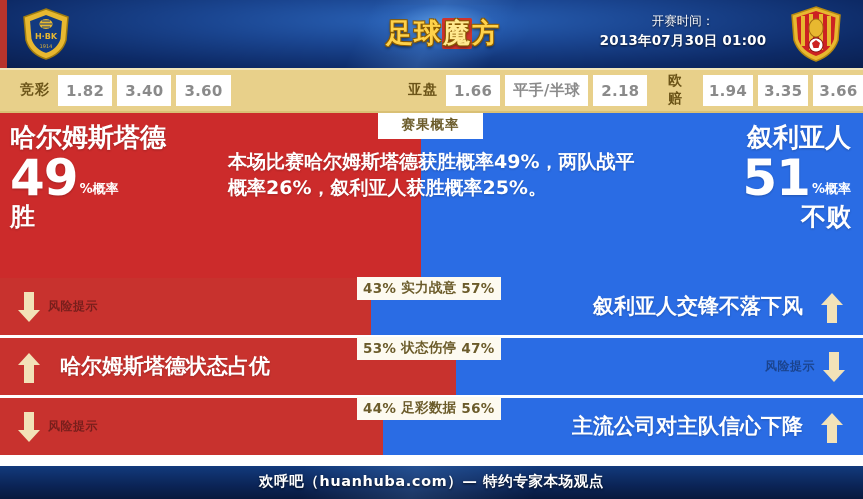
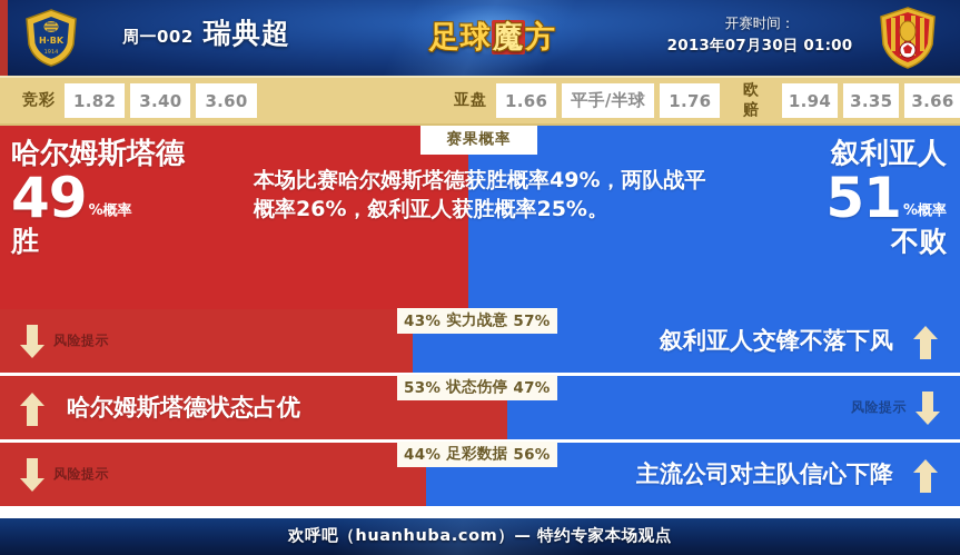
  H·BK
+ 周一002
+ 瑞典超
  足球魔方
  开赛时间：
  2013年07月30日 01:00
  竞彩
  1.82
  3.40
  3.60
  亚盘
  1.66
  平手/半球
- 2.18
+ 1.76
  欧赔
  1.94
  3.35
  3.66
  哈尔姆斯塔德
  49
  %概率
  胜
  赛果概率
  本场比赛哈尔姆斯塔德获胜概率49%，两队战平概率26%，叙利亚人获胜概率25%。
  叙利亚人
  51
  %概率
  不败
  43%
  实力战意
  57%
  风险提示
  叙利亚人交锋不落下风
  53%
  状态伤停
  47%
  哈尔姆斯塔德状态占优
  风险提示
  44%
  足彩数据
  56%
  风险提示
  主流公司对主队信心下降
  欢呼吧（huanhuba.com）— 特约专家本场观点
